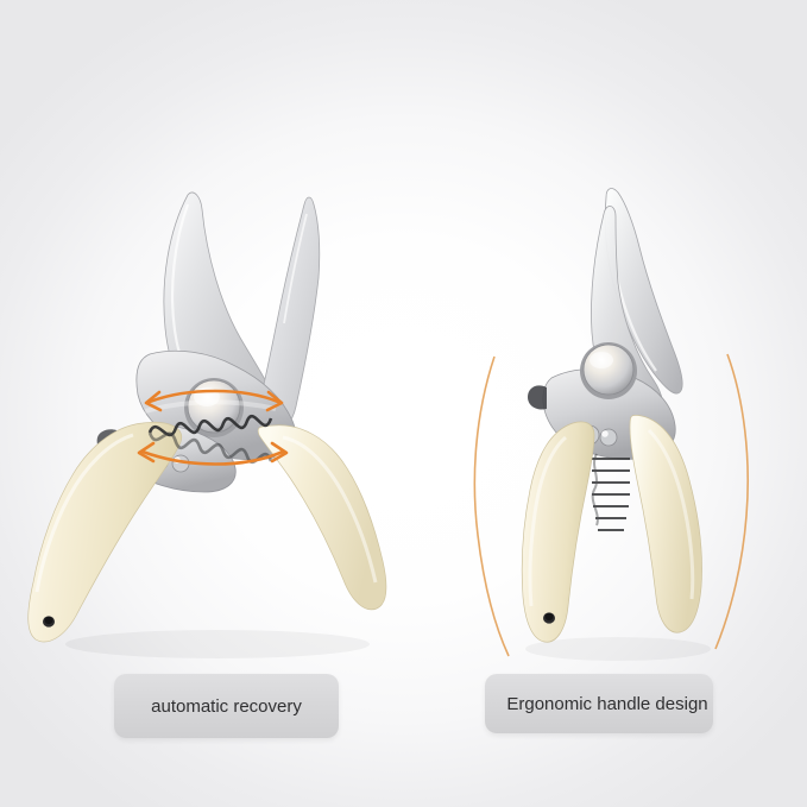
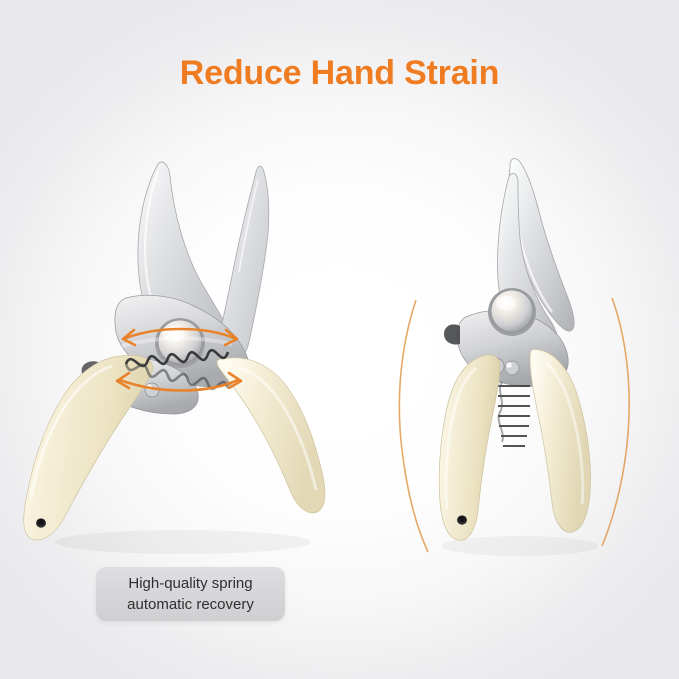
+ Reduce Hand Strain
+ High-quality spring
  automatic recovery
- Ergonomic handle design
